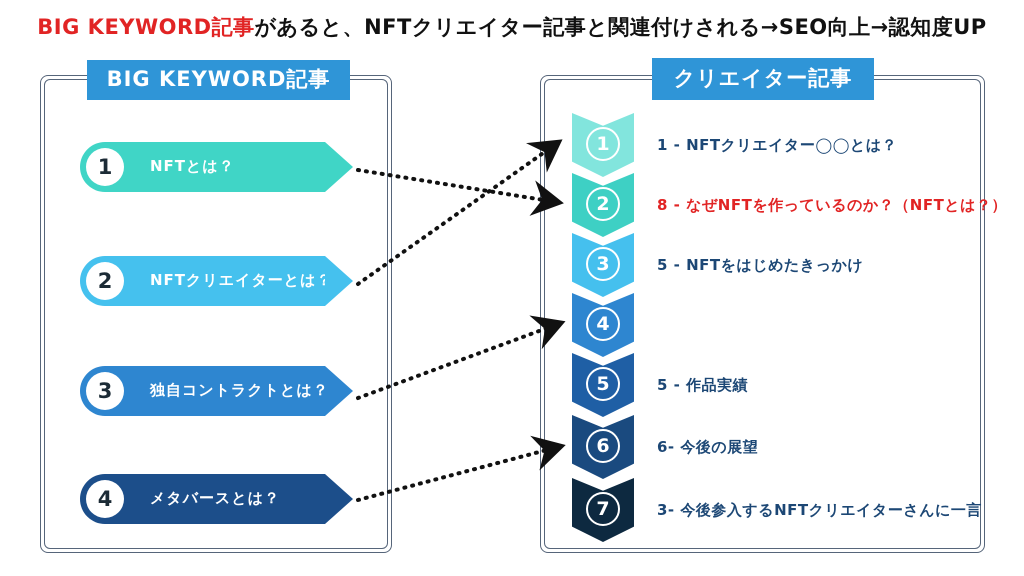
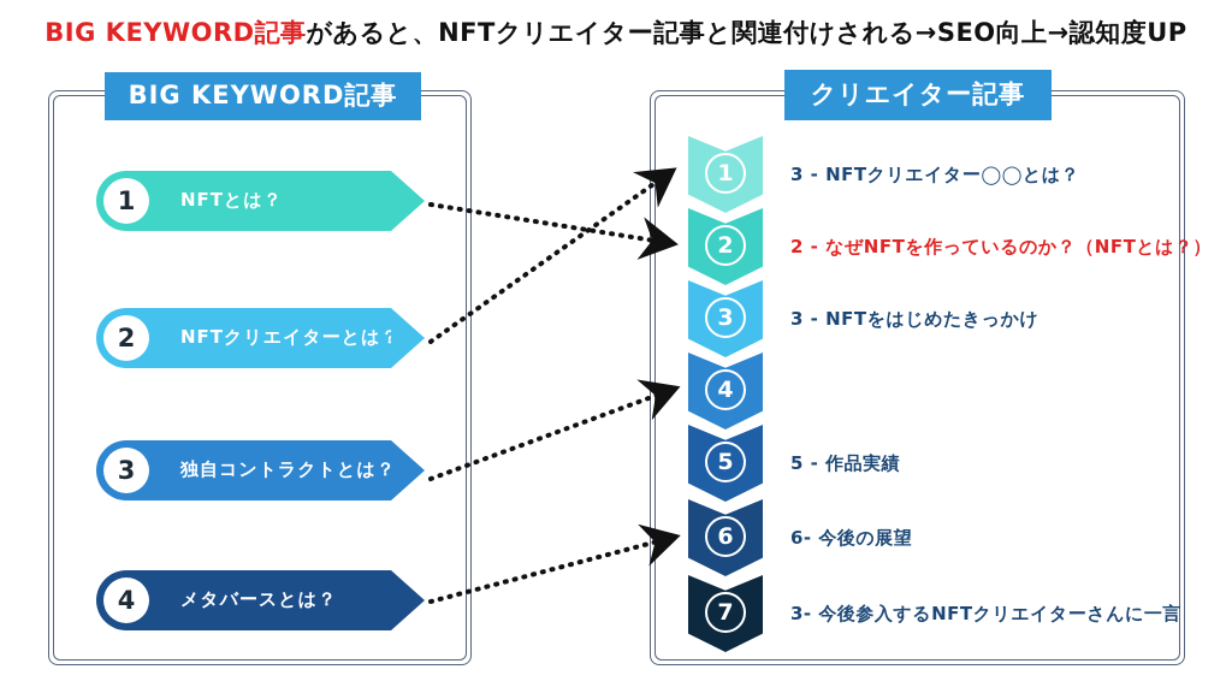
  BIG KEYWORD記事があると、NFTクリエイター記事と関連付けされる→SEO向上→認知度UP
  BIG KEYWORD記事
  1
  NFTとは？
  2
  NFTクリエイターとは？
  3
  独自コントラクトとは？
  4
  メタバースとは？
  クリエイター記事
  1
  2
  3
  4
  5
  6
  7
- 1 - NFTクリエイター◯◯とは？
+ 3 - NFTクリエイター◯◯とは？
- 8 - なぜNFTを作っているのか？（NFTとは？）
+ 2 - なぜNFTを作っているのか？（NFTとは？）
- 5 - NFTをはじめたきっかけ
+ 3 - NFTをはじめたきっかけ
  5 - 作品実績
  6- 今後の展望
  3- 今後参入するNFTクリエイターさんに一言
